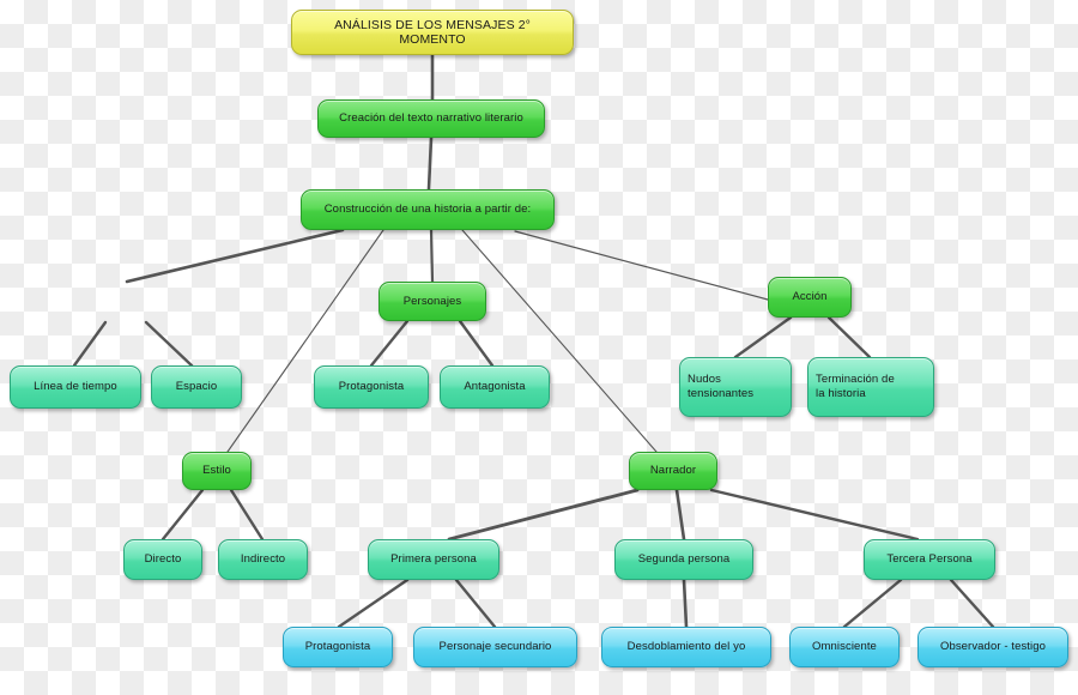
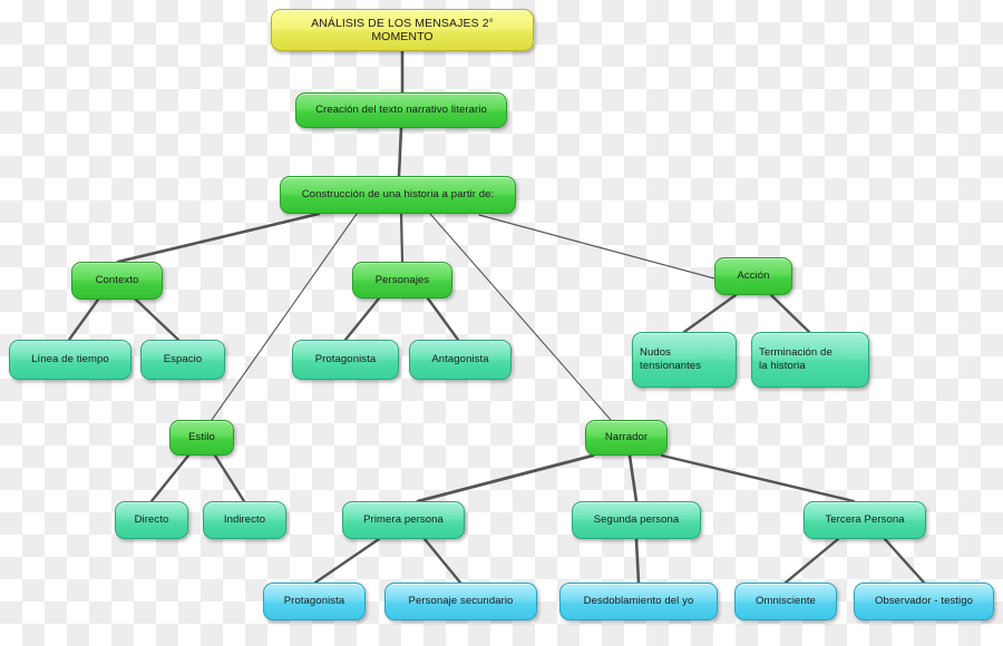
  ANÁLISIS DE LOS MENSAJES 2° MOMENTO
  Creación del texto narrativo literario
  Construcción de una historia a partir de:
+ Contexto
  Personajes
  Acción
  Línea de tiempo
  Espacio
  Protagonista
  Antagonista
  Nudos
  tensionantes
  Terminación de
  la historia
  Estilo
  Narrador
  Directo
  Indirecto
  Primera persona
  Segunda persona
  Tercera Persona
  Protagonista
  Personaje secundario
  Desdoblamiento del yo
  Omnisciente
  Observador - testigo
